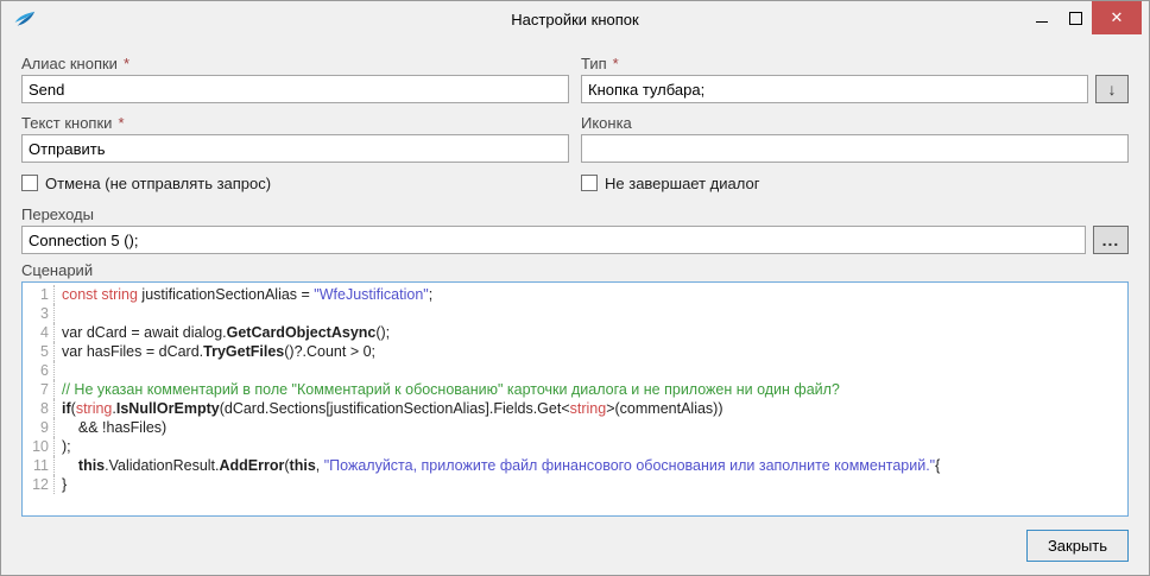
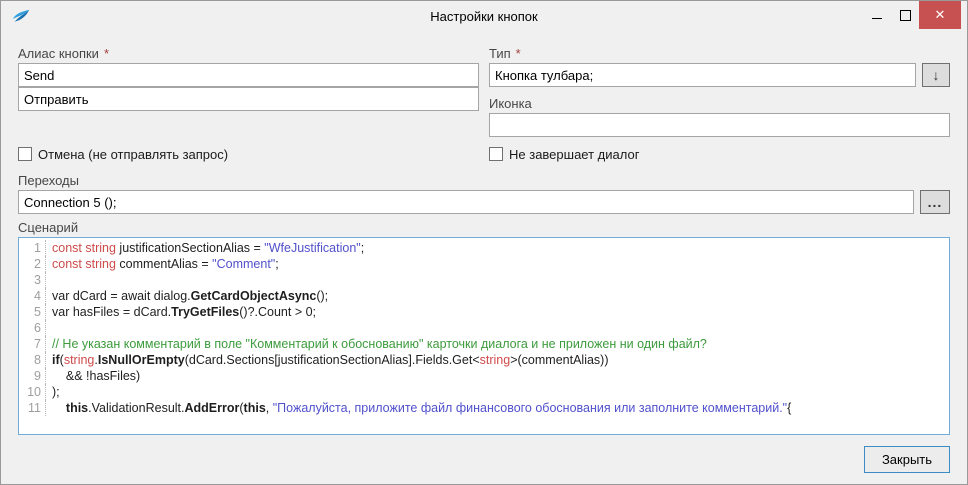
  Настройки кнопок
  ✕
  Алиас кнопки *
  Send
  Тип *
  Кнопка тулбара;
  ↓
- Текст кнопки *
  Отправить
  Иконка
  Отмена (не отправлять запрос)
  Не завершает диалог
  Переходы
  Connection 5 ();
  ...
  Сценарий
  1
  const string justificationSectionAlias = "WfeJustification";
+ 2
+ const string commentAlias = "Comment";
  3
  4
  var dCard = await dialog.GetCardObjectAsync();
  5
  var hasFiles = dCard.TryGetFiles()?.Count > 0;
  6
  7
  // Не указан комментарий в поле "Комментарий к обоснованию" карточки диалога и не приложен ни один файл?
  8
  if(string.IsNullOrEmpty(dCard.Sections[justificationSectionAlias].Fields.Get<string>(commentAlias))
  9
  && !hasFiles)
  10
  );
  11
  this.ValidationResult.AddError(this, "Пожалуйста, приложите файл финансового обоснования или заполните комментарий."{
- 12
- }
  Закрыть
